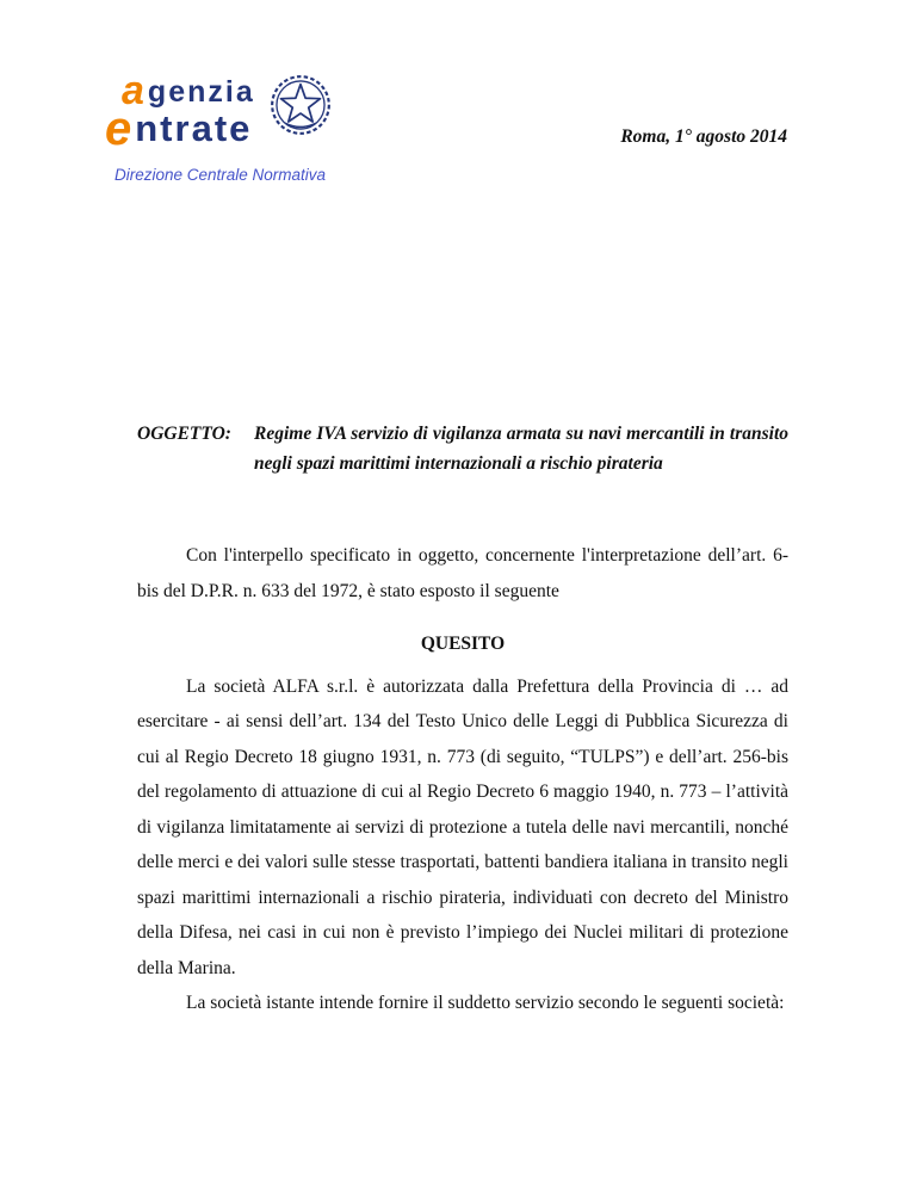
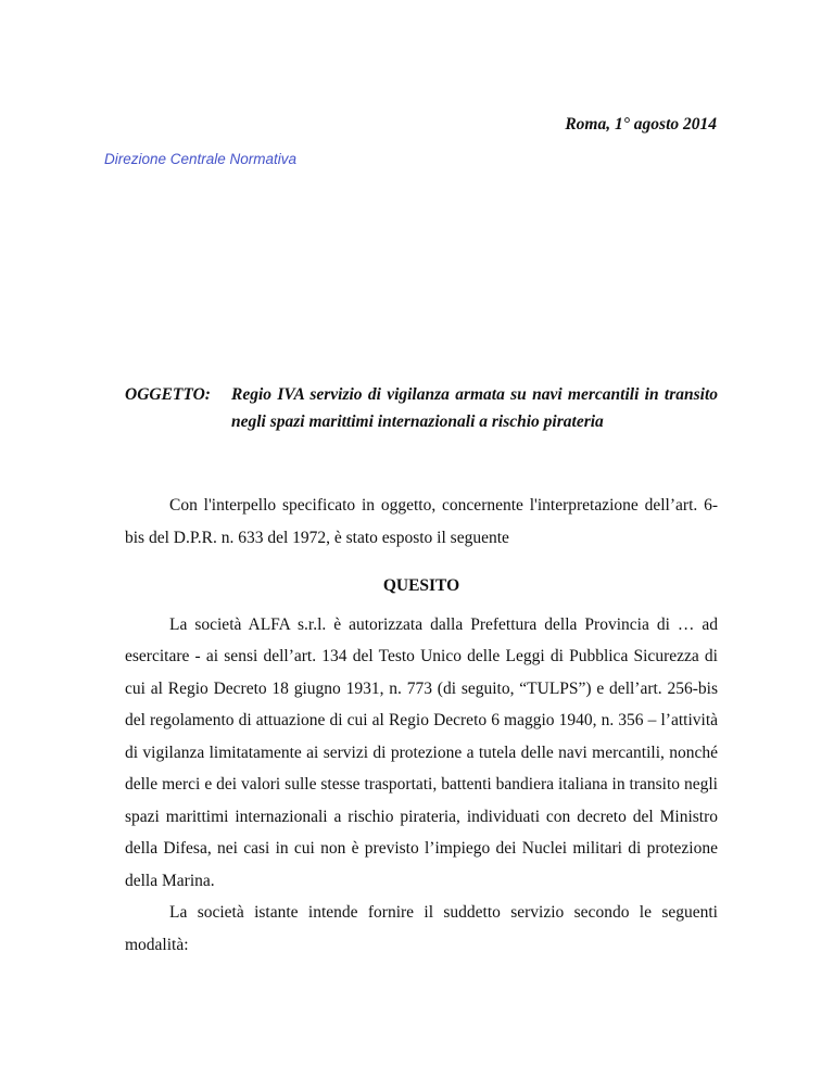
- a
- genzia
- e
- ntrate
  Direzione Centrale Normativa
  Roma, 1° agosto 2014
  OGGETTO:
- Regime IVA servizio di vigilanza armata su navi mercantili in transito negli spazi marittimi internazionali a rischio pirateria
+ Regio IVA servizio di vigilanza armata su navi mercantili in transito negli spazi marittimi internazionali a rischio pirateria
  Con l'interpello specificato in oggetto, concernente l'interpretazione dell’art. 6-bis del D.P.R. n. 633 del 1972, è stato esposto il seguente
  QUESITO
- La società ALFA s.r.l. è autorizzata dalla Prefettura della Provincia di … ad esercitare - ai sensi dell’art. 134 del Testo Unico delle Leggi di Pubblica Sicurezza di cui al Regio Decreto 18 giugno 1931, n. 773 (di seguito, “TULPS”) e dell’art. 256-bis del regolamento di attuazione di cui al Regio Decreto 6 maggio 1940, n. 773 – l’attività di vigilanza limitatamente ai servizi di protezione a tutela delle navi mercantili, nonché delle merci e dei valori sulle stesse trasportati, battenti bandiera italiana in transito negli spazi marittimi internazionali a rischio pirateria, individuati con decreto del Ministro della Difesa, nei casi in cui non è previsto l’impiego dei Nuclei militari di protezione della Marina.
+ La società ALFA s.r.l. è autorizzata dalla Prefettura della Provincia di … ad esercitare - ai sensi dell’art. 134 del Testo Unico delle Leggi di Pubblica Sicurezza di cui al Regio Decreto 18 giugno 1931, n. 773 (di seguito, “TULPS”) e dell’art. 256-bis del regolamento di attuazione di cui al Regio Decreto 6 maggio 1940, n. 356 – l’attività di vigilanza limitatamente ai servizi di protezione a tutela delle navi mercantili, nonché delle merci e dei valori sulle stesse trasportati, battenti bandiera italiana in transito negli spazi marittimi internazionali a rischio pirateria, individuati con decreto del Ministro della Difesa, nei casi in cui non è previsto l’impiego dei Nuclei militari di protezione della Marina.
- La società istante intende fornire il suddetto servizio secondo le seguenti società:
+ La società istante intende fornire il suddetto servizio secondo le seguenti modalità:
